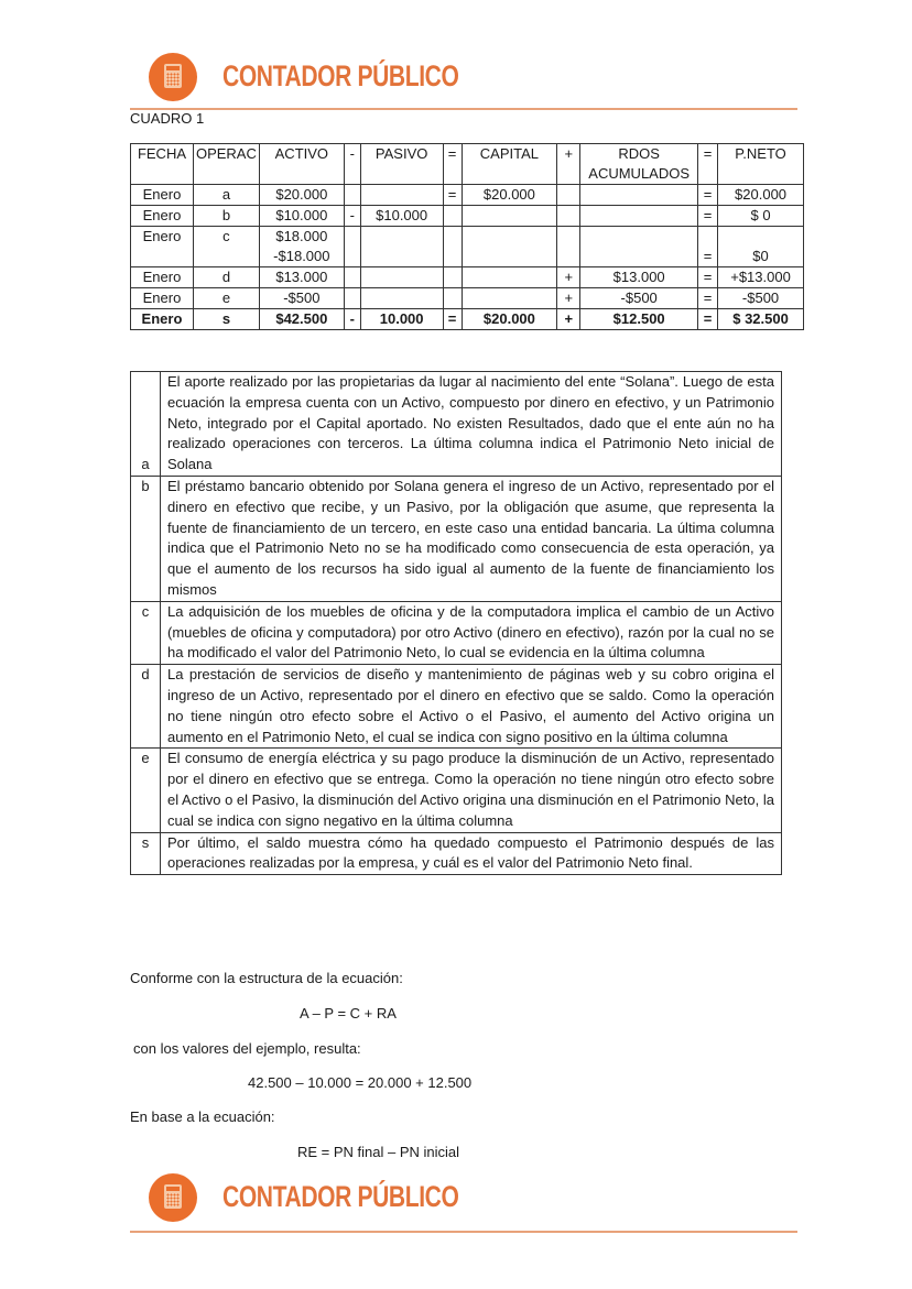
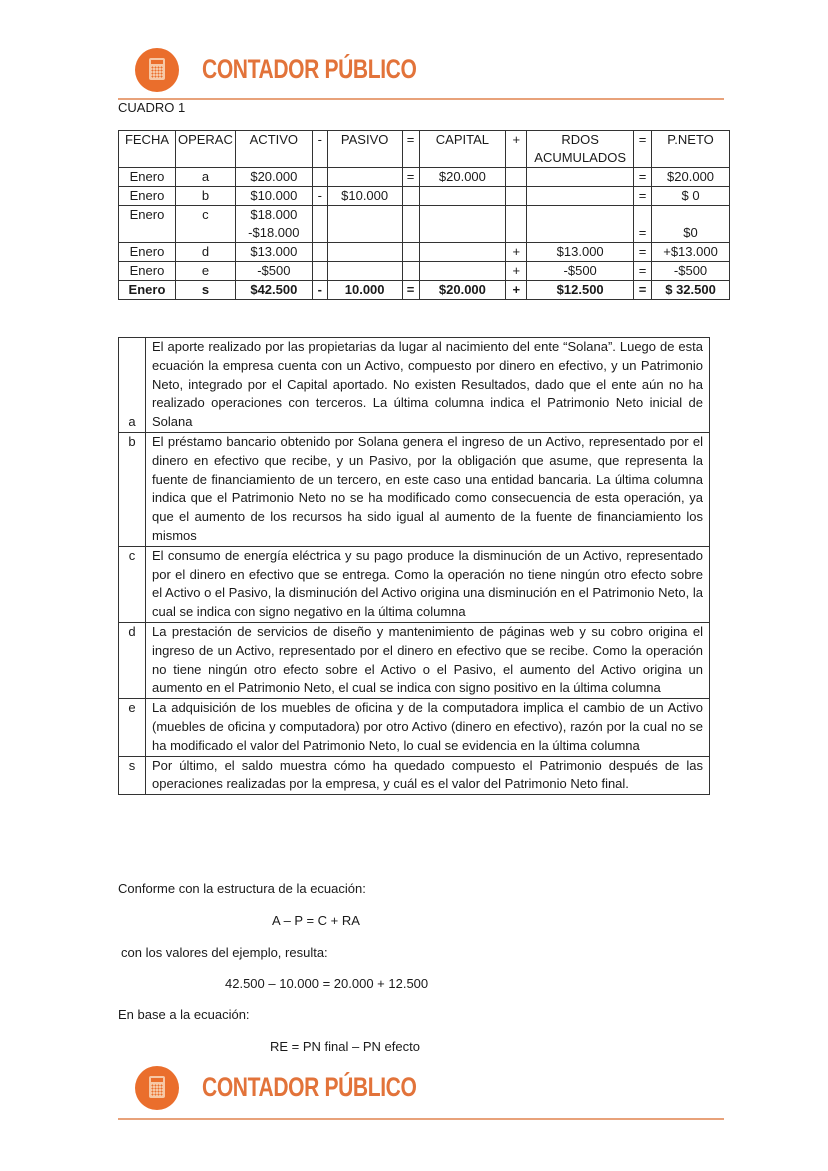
  CONTADOR PÚBLICO
  CUADRO 1
  FECHA	OPERAC	ACTIVO	-	PASIVO	=	CAPITAL	+	RDOS ACUMULADOS	=	P.NETO
  Enero	a	$20.000			=	$20.000			=	$20.000
  Enero	b	$10.000	-	$10.000					=	$ 0
  Enero	c	$18.000 -$18.000							=	$0
  Enero	d	$13.000					+	$13.000	=	+$13.000
  Enero	e	-$500					+	-$500	=	-$500
  Enero	s	$42.500	-	10.000	=	$20.000	+	$12.500	=	$ 32.500
  a	El aporte realizado por las propietarias da lugar al nacimiento del ente “Solana”. Luego de esta ecuación la empresa cuenta con un Activo, compuesto por dinero en efectivo, y un Patrimonio Neto, integrado por el Capital aportado. No existen Resultados, dado que el ente aún no ha realizado operaciones con terceros. La última columna indica el Patrimonio Neto inicial de Solana
  b	El préstamo bancario obtenido por Solana genera el ingreso de un Activo, representado por el dinero en efectivo que recibe, y un Pasivo, por la obligación que asume, que representa la fuente de financiamiento de un tercero, en este caso una entidad bancaria. La última columna indica que el Patrimonio Neto no se ha modificado como consecuencia de esta operación, ya que el aumento de los recursos ha sido igual al aumento de la fuente de financiamiento los mismos
- c	La adquisición de los muebles de oficina y de la computadora implica el cambio de un Activo (muebles de oficina y computadora) por otro Activo (dinero en efectivo), razón por la cual no se ha modificado el valor del Patrimonio Neto, lo cual se evidencia en la última columna
+ c	El consumo de energía eléctrica y su pago produce la disminución de un Activo, representado por el dinero en efectivo que se entrega. Como la operación no tiene ningún otro efecto sobre el Activo o el Pasivo, la disminución del Activo origina una disminución en el Patrimonio Neto, la cual se indica con signo negativo en la última columna
- d	La prestación de servicios de diseño y mantenimiento de páginas web y su cobro origina el ingreso de un Activo, representado por el dinero en efectivo que se saldo. Como la operación no tiene ningún otro efecto sobre el Activo o el Pasivo, el aumento del Activo origina un aumento en el Patrimonio Neto, el cual se indica con signo positivo en la última columna
+ d	La prestación de servicios de diseño y mantenimiento de páginas web y su cobro origina el ingreso de un Activo, representado por el dinero en efectivo que se recibe. Como la operación no tiene ningún otro efecto sobre el Activo o el Pasivo, el aumento del Activo origina un aumento en el Patrimonio Neto, el cual se indica con signo positivo en la última columna
- e	El consumo de energía eléctrica y su pago produce la disminución de un Activo, representado por el dinero en efectivo que se entrega. Como la operación no tiene ningún otro efecto sobre el Activo o el Pasivo, la disminución del Activo origina una disminución en el Patrimonio Neto, la cual se indica con signo negativo en la última columna
+ e	La adquisición de los muebles de oficina y de la computadora implica el cambio de un Activo (muebles de oficina y computadora) por otro Activo (dinero en efectivo), razón por la cual no se ha modificado el valor del Patrimonio Neto, lo cual se evidencia en la última columna
  s	Por último, el saldo muestra cómo ha quedado compuesto el Patrimonio después de las operaciones realizadas por la empresa, y cuál es el valor del Patrimonio Neto final.
  Conforme con la estructura de la ecuación:
  A – P = C + RA
  con los valores del ejemplo, resulta:
  42.500 – 10.000 = 20.000 + 12.500
  En base a la ecuación:
- RE = PN final – PN inicial
+ RE = PN final – PN efecto
  CONTADOR PÚBLICO
